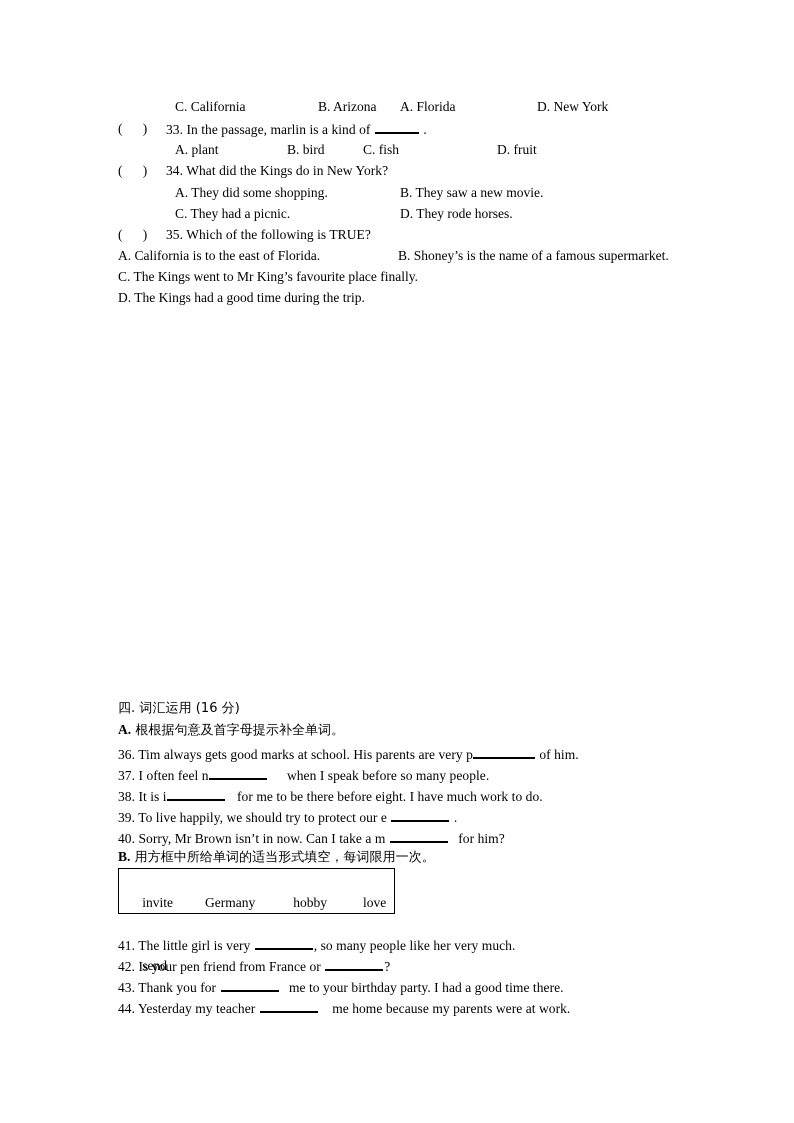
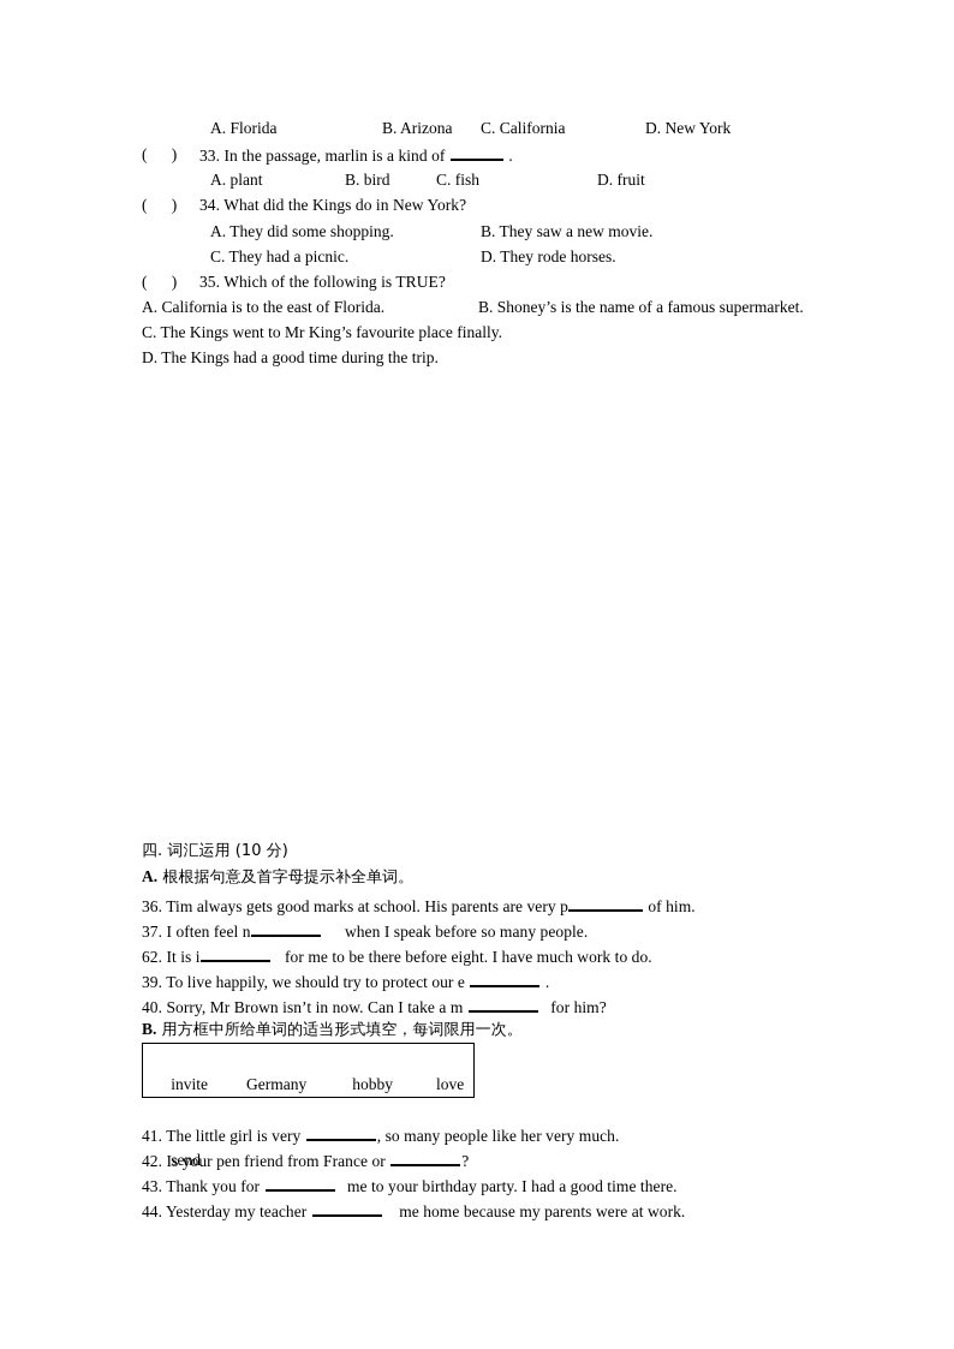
- C. California
+ A. Florida
  B. Arizona
- A. Florida
+ C. California
  D. New York
  ( )
  33. In the passage, marlin is a kind of .
  A. plant
  B. bird
  C. fish
  D. fruit
  ( )
  34. What did the Kings do in New York?
  A. They did some shopping.
  B. They saw a new movie.
  C. They had a picnic.
  D. They rode horses.
  ( )
  35. Which of the following is TRUE?
  A. California is to the east of Florida.
  B. Shoney’s is the name of a famous supermarket.
  C. The Kings went to Mr King’s favourite place finally.
  D. The Kings had a good time during the trip.
- 四. 词汇运用 (16 分)
+ 四. 词汇运用 (10 分)
  A. 根根据句意及首字母提示补全单词。
  36. Tim always gets good marks at school. His parents are very p of him.
  37. I often feel n when I speak before so many people.
- 38. It is i for me to be there before eight. I have much work to do.
+ 62. It is i for me to be there before eight. I have much work to do.
  39. To live happily, we should try to protect our e .
  40. Sorry, Mr Brown isn’t in now. Can I take a m for him?
  B. 用方框中所给单词的适当形式填空，每词限用一次。
  invite Germany hobby love
  send
  41. The little girl is very , so many people like her very much.
  42. Is your pen friend from France or ?
  43. Thank you for me to your birthday party. I had a good time there.
  44. Yesterday my teacher me home because my parents were at work.
